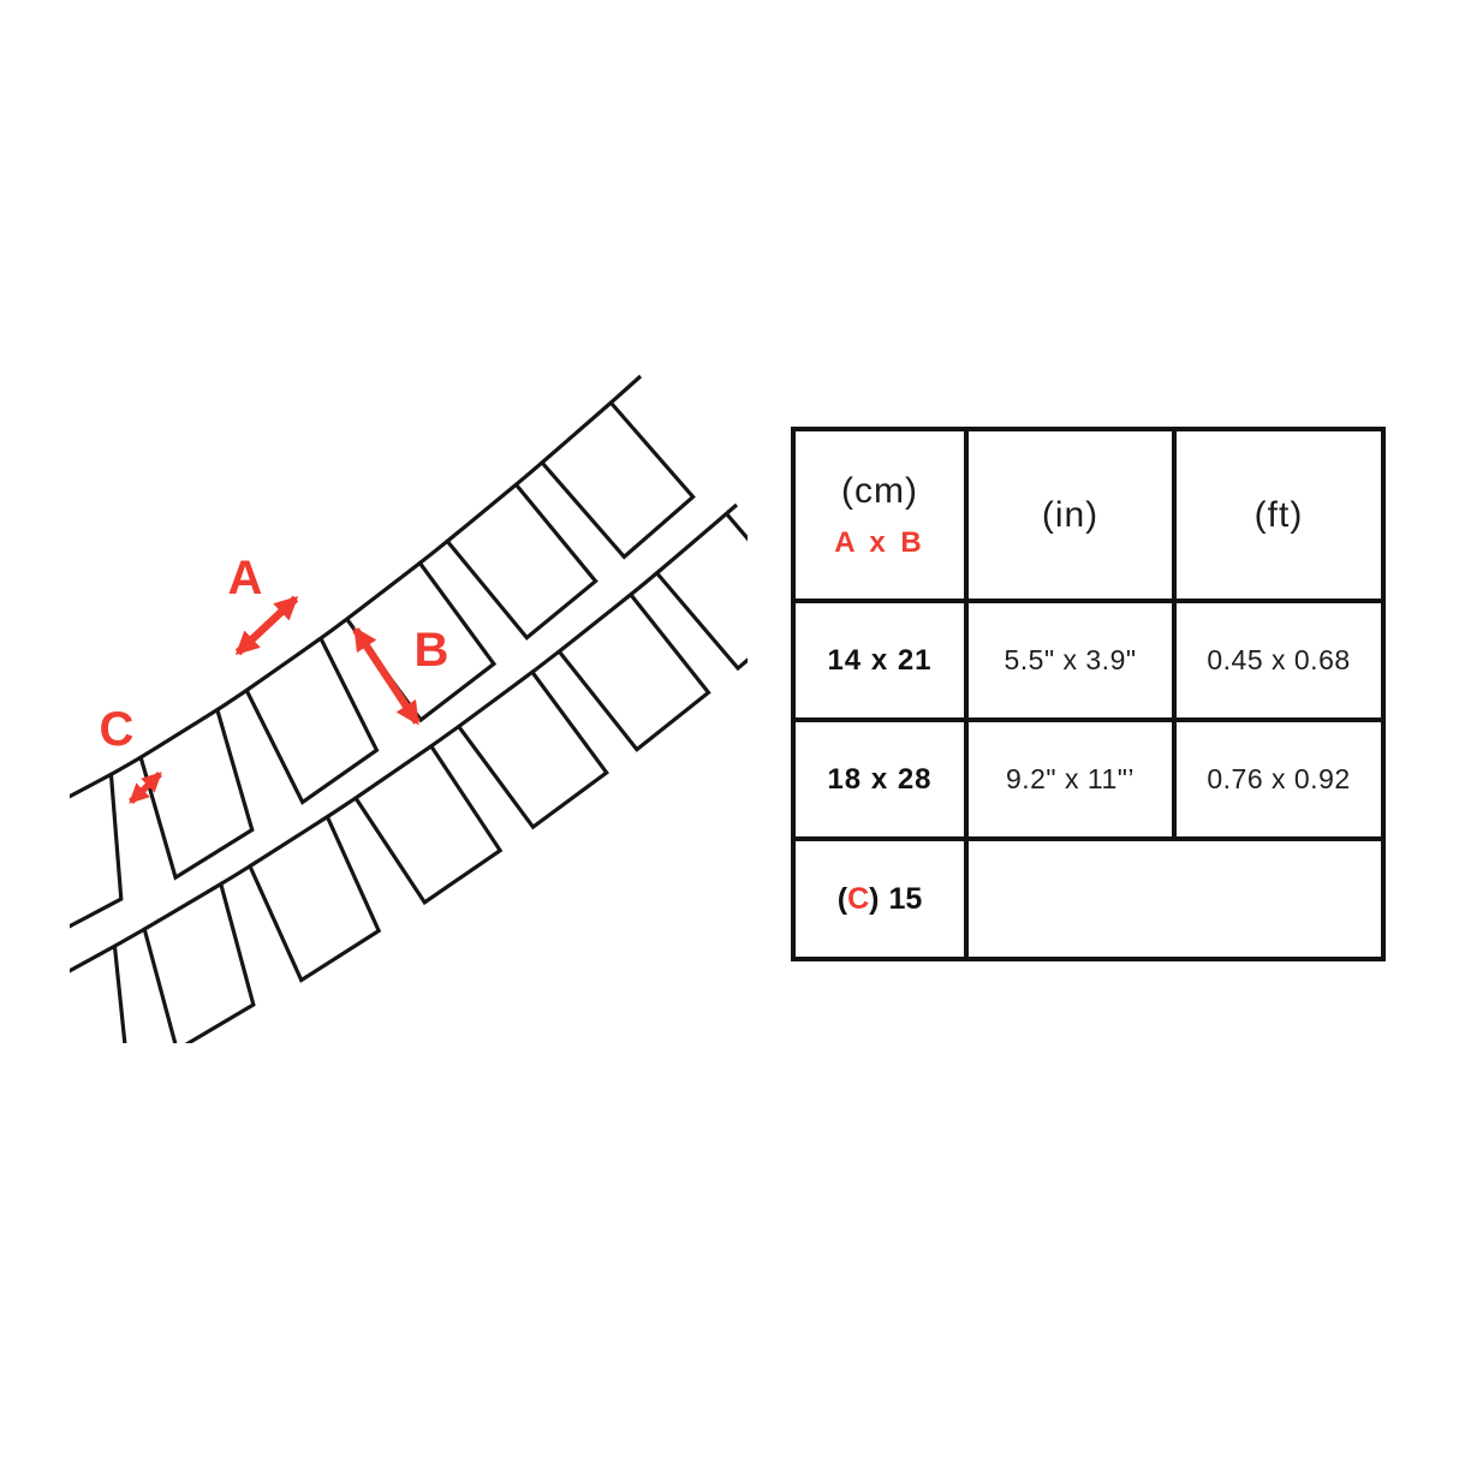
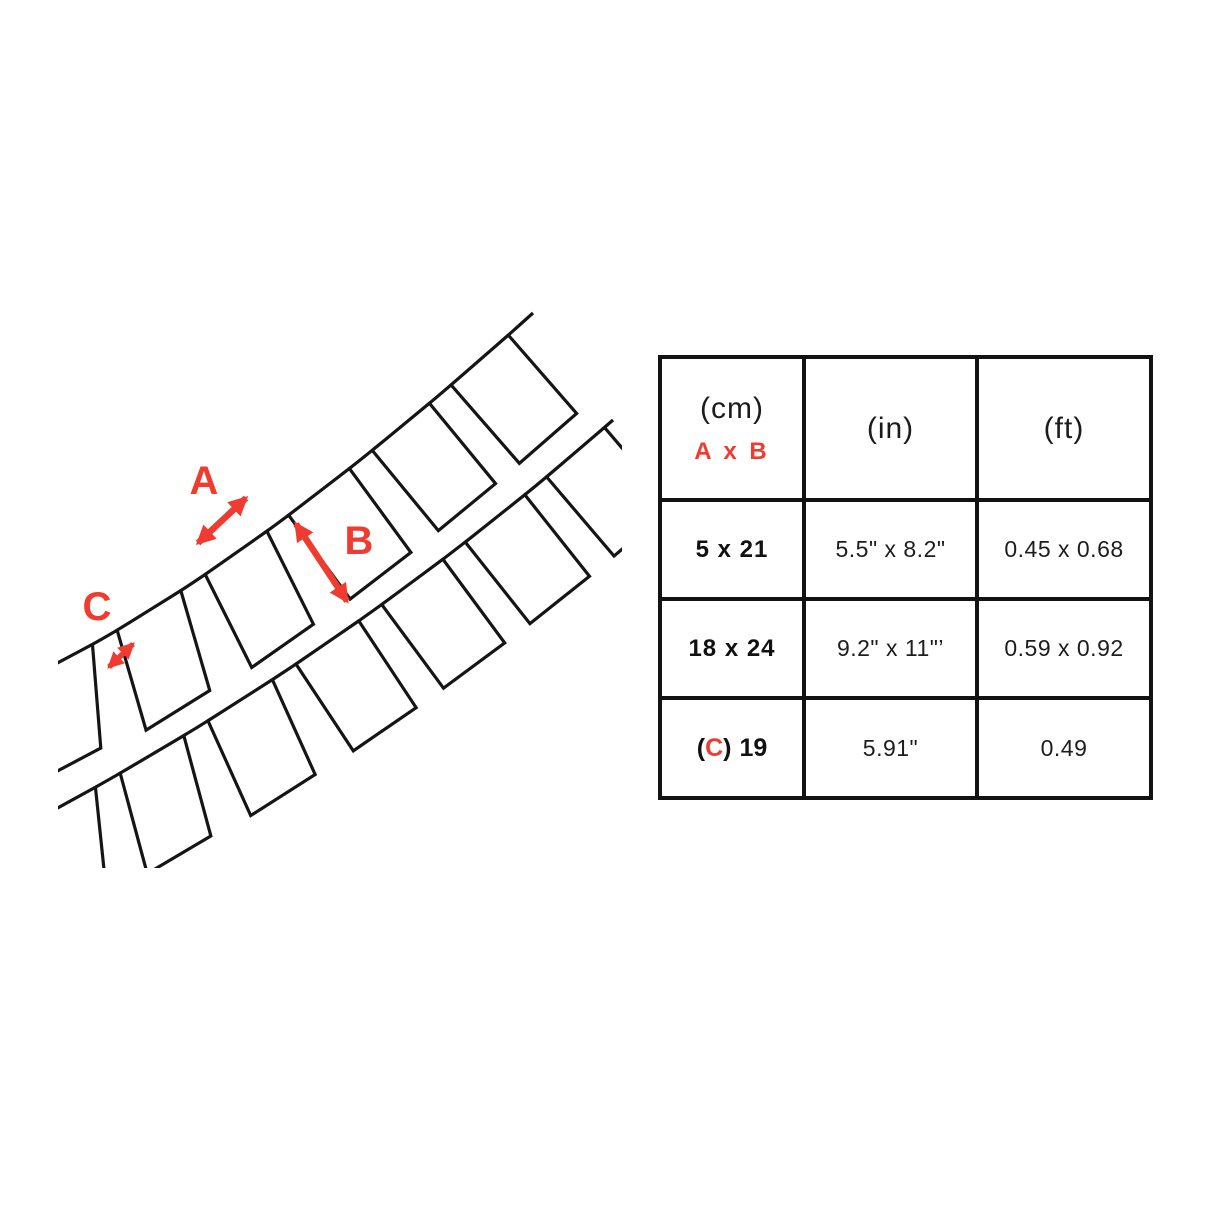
  A
  B
  C
  (cm)
  A x B
  (in)
  (ft)
- 14 x 21
+ 5 x 21
- 5.5" x 3.9"
+ 5.5" x 8.2"
  0.45 x 0.68
- 18 x 28
+ 18 x 24
  9.2" x 11"’
- 0.76 x 0.92
+ 0.59 x 0.92
- (C) 15
+ (C) 19
+ 5.91"
+ 0.49
